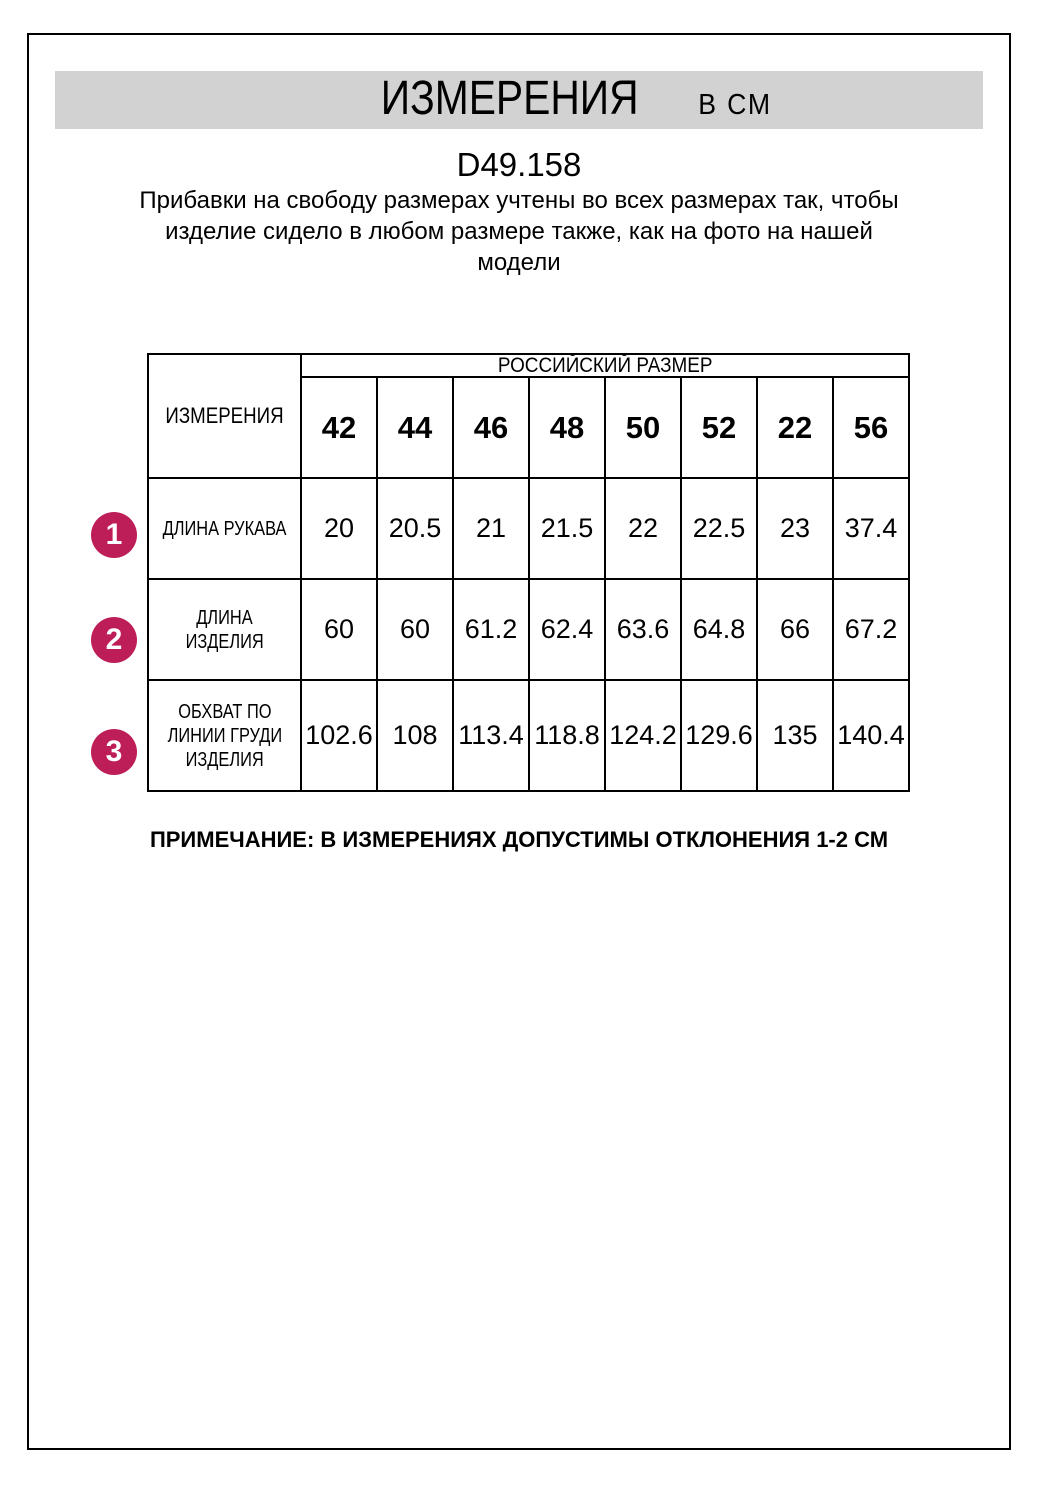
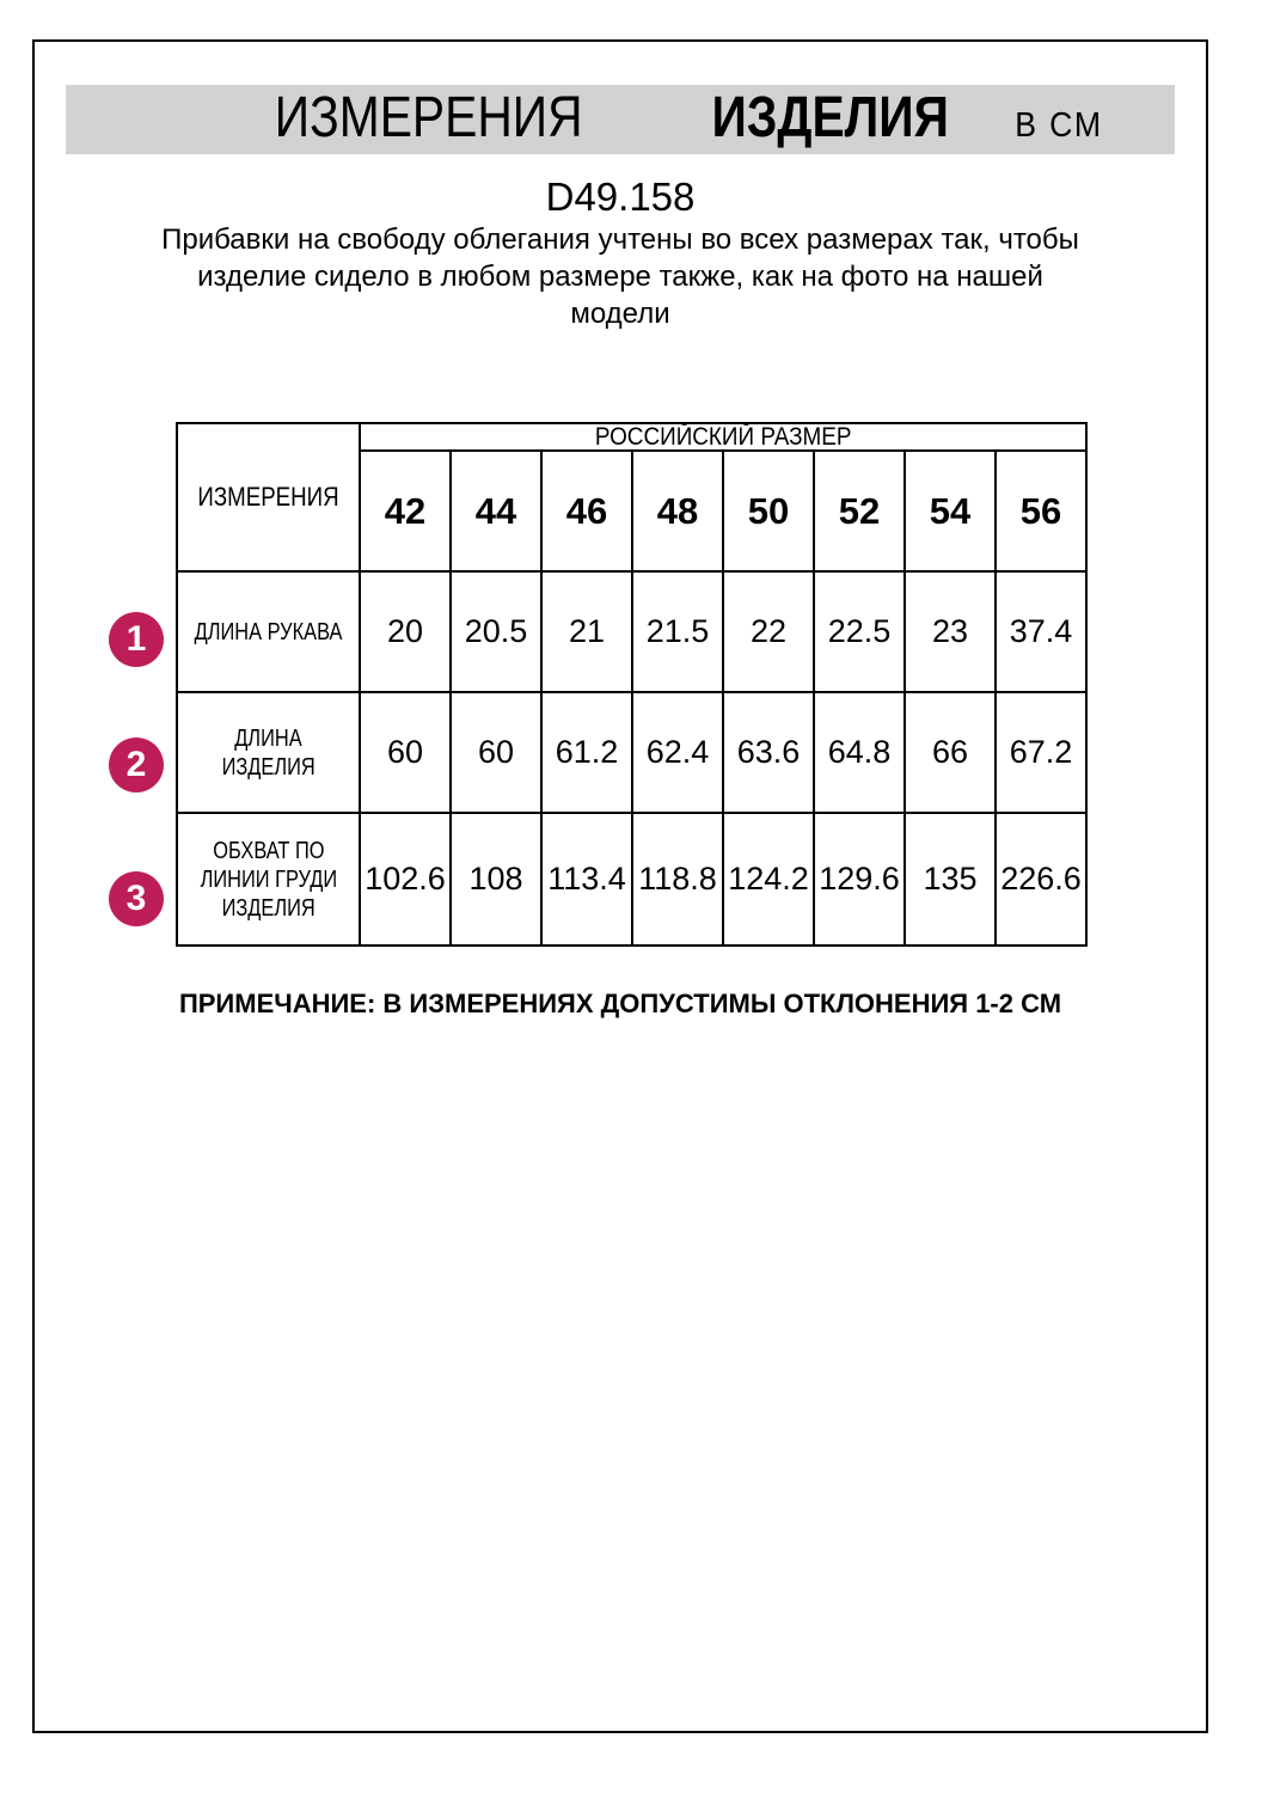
  ИЗМЕРЕНИЯ
+ ИЗДЕЛИЯ
  В СМ
  D49.158
- Прибавки на свободу размерах учтены во всех размерах так, чтобы
+ Прибавки на свободу облегания учтены во всех размерах так, чтобы
  изделие сидело в любом размере также, как на фото на нашей
  модели
  ИЗМЕРЕНИЯ	РОССИЙСКИЙ РАЗМЕР
- 42	44	46	48	50	52	22	56
+ 42	44	46	48	50	52	54	56
  ДЛИНА РУКАВА	20	20.5	21	21.5	22	22.5	23	37.4
  ДЛИНА ИЗДЕЛИЯ	60	60	61.2	62.4	63.6	64.8	66	67.2
- ОБХВАТ ПО ЛИНИИ ГРУДИ ИЗДЕЛИЯ	102.6	108	113.4	118.8	124.2	129.6	135	140.4
+ ОБХВАТ ПО ЛИНИИ ГРУДИ ИЗДЕЛИЯ	102.6	108	113.4	118.8	124.2	129.6	135	226.6
  1
  2
  3
  ПРИМЕЧАНИЕ: В ИЗМЕРЕНИЯХ ДОПУСТИМЫ ОТКЛОНЕНИЯ 1-2 СМ
